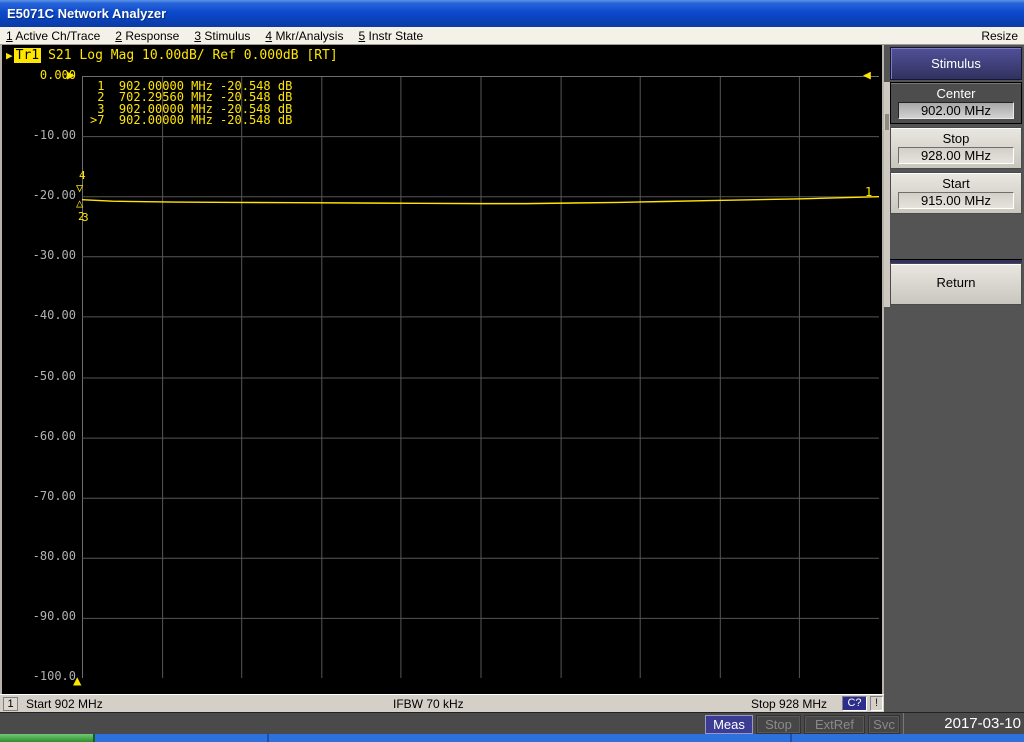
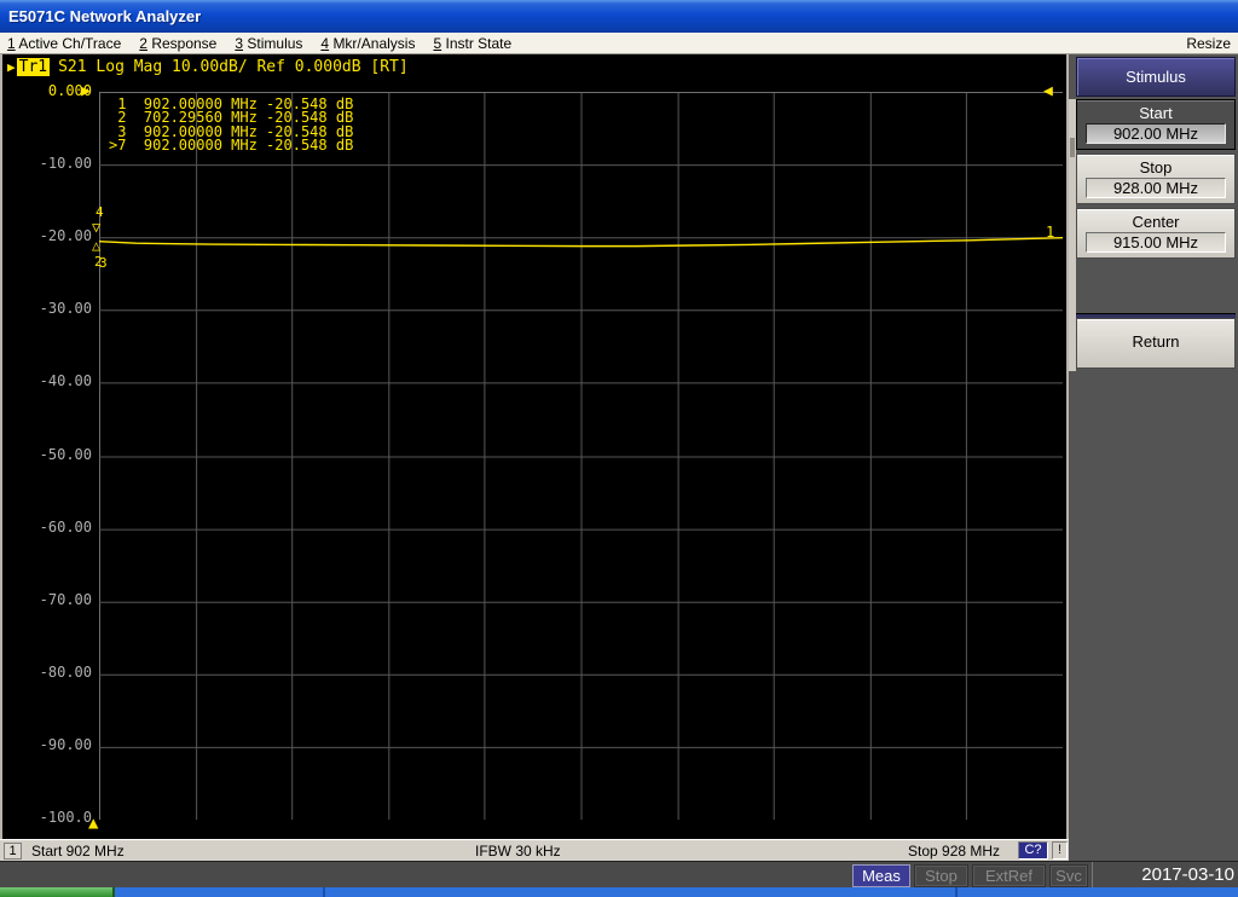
  E5071C Network Analyzer
  1 Active Ch/Trace
  2 Response
  3 Stimulus
  4 Mkr/Analysis
  5 Instr State
  Resize
  ▶ Tr1 S21 Log Mag 10.00dB/ Ref 0.000dB [RT]
  0.000
  -10.00
  -20.00
  -30.00
  -40.00
  -50.00
  -60.00
  -70.00
  -80.00
  -90.00
  -100.0
  ▶
  ◀
  1 902.00000 MHz -20.548 dB
  2 702.29560 MHz -20.548 dB
  3 902.00000 MHz -20.548 dB
  >7 902.00000 MHz -20.548 dB
  4
  ▽
  △
  2
  3
  1
  ▲
  1
  Start 902 MHz
- IFBW 70 kHz
+ IFBW 30 kHz
  Stop 928 MHz
  C?
  !
  Stimulus
- Center
+ Start
  902.00 MHz
  Stop
  928.00 MHz
- Start
+ Center
  915.00 MHz
  Return
  Meas
  Stop
  ExtRef
  Svc
